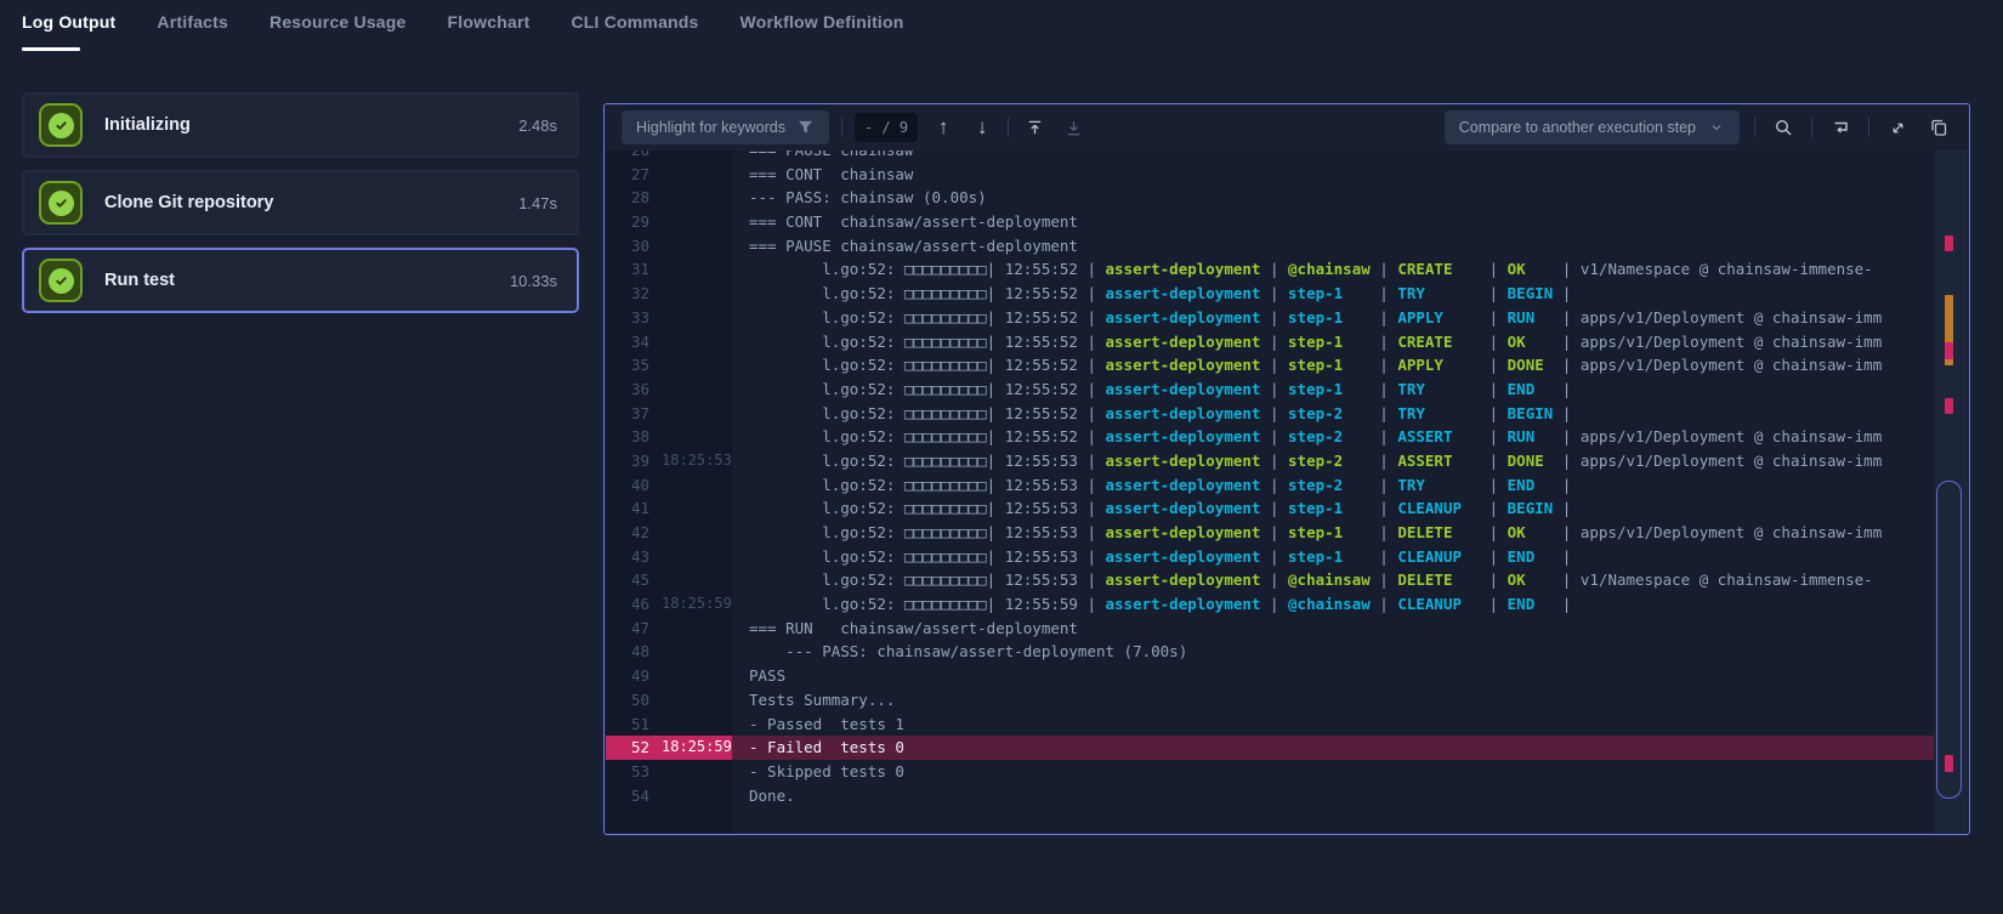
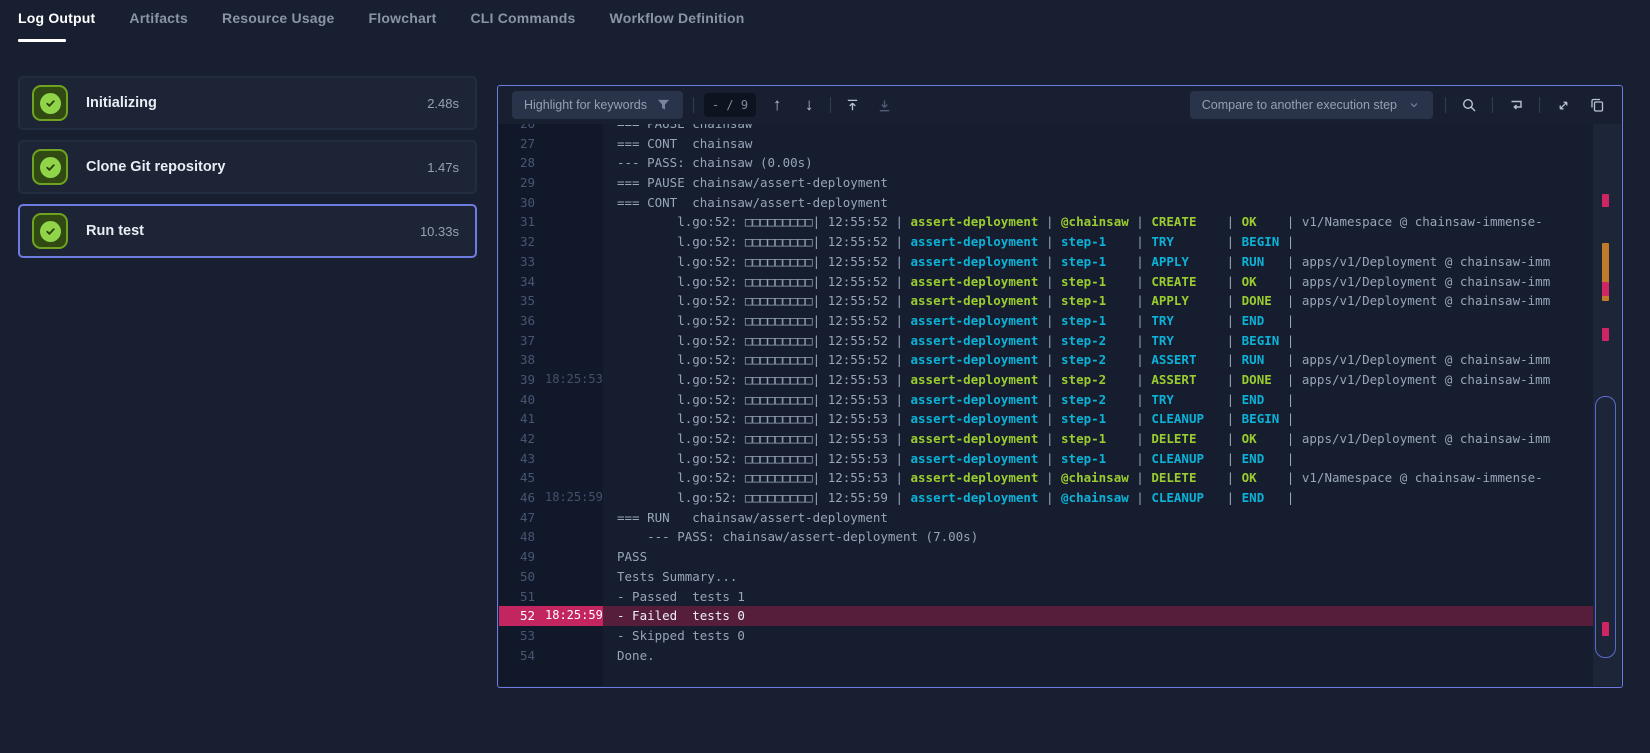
  Log Output
  Artifacts
  Resource Usage
  Flowchart
  CLI Commands
  Workflow Definition
  Initializing
  2.48s
  Clone Git repository
  1.47s
  Run test
  10.33s
  Highlight for keywords
  - / 9
  ↑
  ↓
  Compare to another execution step
  26
  === PAUSE chainsaw
  27
  === CONT chainsaw
  28
  --- PASS: chainsaw (0.00s)
  29
- === CONT chainsaw/assert-deployment
+ === PAUSE chainsaw/assert-deployment
  30
- === PAUSE chainsaw/assert-deployment
+ === CONT chainsaw/assert-deployment
  31
  l.go:52: □□□□□□□□□| 12:55:52 | assert-deployment | @chainsaw | CREATE | OK | v1/Namespace @ chainsaw-immense-
  32
  l.go:52: □□□□□□□□□| 12:55:52 | assert-deployment | step-1 | TRY | BEGIN |
  33
  l.go:52: □□□□□□□□□| 12:55:52 | assert-deployment | step-1 | APPLY | RUN | apps/v1/Deployment @ chainsaw-imm
  34
  l.go:52: □□□□□□□□□| 12:55:52 | assert-deployment | step-1 | CREATE | OK | apps/v1/Deployment @ chainsaw-imm
  35
  l.go:52: □□□□□□□□□| 12:55:52 | assert-deployment | step-1 | APPLY | DONE | apps/v1/Deployment @ chainsaw-imm
  36
  l.go:52: □□□□□□□□□| 12:55:52 | assert-deployment | step-1 | TRY | END |
  37
  l.go:52: □□□□□□□□□| 12:55:52 | assert-deployment | step-2 | TRY | BEGIN |
  38
  l.go:52: □□□□□□□□□| 12:55:52 | assert-deployment | step-2 | ASSERT | RUN | apps/v1/Deployment @ chainsaw-imm
  39
  18:25:53
  l.go:52: □□□□□□□□□| 12:55:53 | assert-deployment | step-2 | ASSERT | DONE | apps/v1/Deployment @ chainsaw-imm
  40
  l.go:52: □□□□□□□□□| 12:55:53 | assert-deployment | step-2 | TRY | END |
  41
  l.go:52: □□□□□□□□□| 12:55:53 | assert-deployment | step-1 | CLEANUP | BEGIN |
  42
  l.go:52: □□□□□□□□□| 12:55:53 | assert-deployment | step-1 | DELETE | OK | apps/v1/Deployment @ chainsaw-imm
  43
  l.go:52: □□□□□□□□□| 12:55:53 | assert-deployment | step-1 | CLEANUP | END |
  45
  l.go:52: □□□□□□□□□| 12:55:53 | assert-deployment | @chainsaw | DELETE | OK | v1/Namespace @ chainsaw-immense-
  46
  18:25:59
  l.go:52: □□□□□□□□□| 12:55:59 | assert-deployment | @chainsaw | CLEANUP | END |
  47
  === RUN chainsaw/assert-deployment
  48
  --- PASS: chainsaw/assert-deployment (7.00s)
  49
  PASS
  50
  Tests Summary...
  51
  - Passed tests 1
  52
  18:25:59
  - Failed tests 0
  53
  - Skipped tests 0
  54
  Done.
